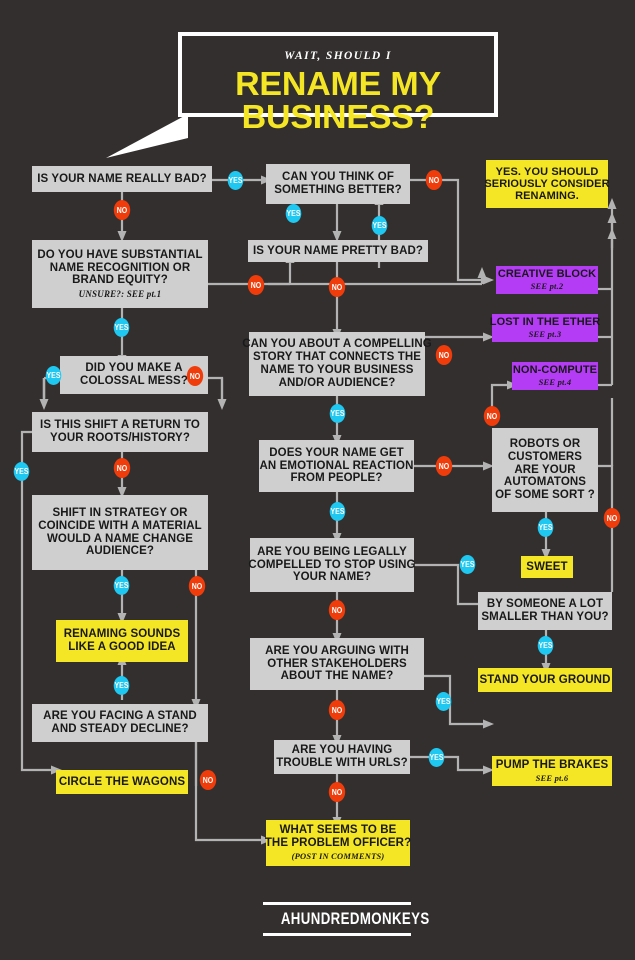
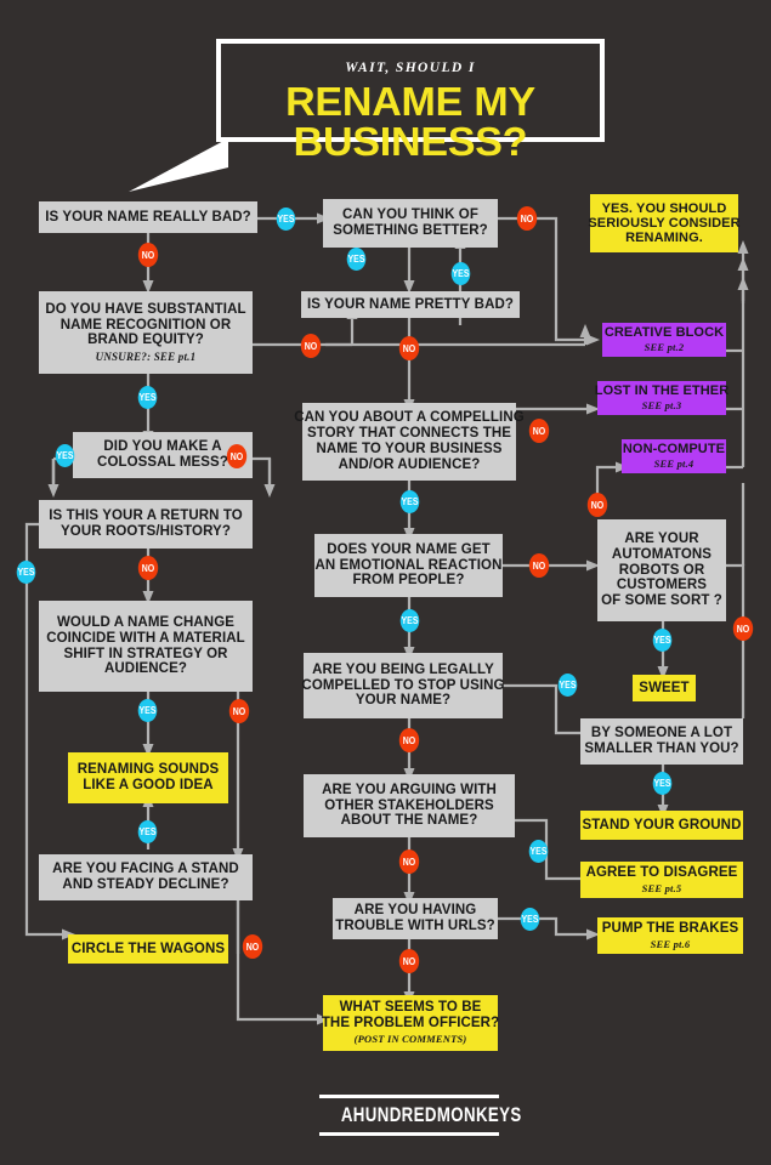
  WAIT, SHOULD I
  RENAME MY BUSINESS?
  IS YOUR NAME REALLY BAD?
  DO YOU HAVE SUBSTANTIAL
  NAME RECOGNITION OR
  BRAND EQUITY?
  UNSURE?: SEE pt.1
  DID YOU MAKE A
  COLOSSAL MESS?
- IS THIS SHIFT A RETURN TO
+ IS THIS YOUR A RETURN TO
  YOUR ROOTS/HISTORY?
- SHIFT IN STRATEGY OR
+ WOULD A NAME CHANGE
  COINCIDE WITH A MATERIAL
- WOULD A NAME CHANGE
+ SHIFT IN STRATEGY OR
  AUDIENCE?
  RENAMING SOUNDS
  LIKE A GOOD IDEA
  ARE YOU FACING A STAND
  AND STEADY DECLINE?
  CIRCLE THE WAGONS
  CAN YOU THINK OF
  SOMETHING BETTER?
  IS YOUR NAME PRETTY BAD?
  CAN YOU ABOUT A COMPELLING
  STORY THAT CONNECTS THE
  NAME TO YOUR BUSINESS
  AND/OR AUDIENCE?
  DOES YOUR NAME GET
  AN EMOTIONAL REACTION
  FROM PEOPLE?
  ARE YOU BEING LEGALLY
  COMPELLED TO STOP USING
  YOUR NAME?
  ARE YOU ARGUING WITH
  OTHER STAKEHOLDERS
  ABOUT THE NAME?
  ARE YOU HAVING
  TROUBLE WITH URLS?
  WHAT SEEMS TO BE
  THE PROBLEM OFFICER?
  (POST IN COMMENTS)
  YES. YOU SHOULD
  SERIOUSLY CONSIDER
  RENAMING.
  CREATIVE BLOCK
  SEE pt.2
  LOST IN THE ETHER
  SEE pt.3
  NON-COMPUTE
  SEE pt.4
- ROBOTS OR
+ ARE YOUR
- CUSTOMERS
+ AUTOMATONS
- ARE YOUR
+ ROBOTS OR
- AUTOMATONS
+ CUSTOMERS
  OF SOME SORT ?
  SWEET
  BY SOMEONE A LOT
  SMALLER THAN YOU?
  STAND YOUR GROUND
+ AGREE TO DISAGREE
+ SEE pt.5
  PUMP THE BRAKES
  SEE pt.6
  YES
  NO
  YES
  YES
  NO
  YES
  NO
  YES
  NO
  YES
  NO
  YES
  NO
  YES
  NO
  NO
  YES
  NO
  YES
  NO
  NO
  YES
  NO
  YES
  NO
  YES
  NO
  YES
  NO
  YES
  A
  HUNDRED
  MONKEYS
